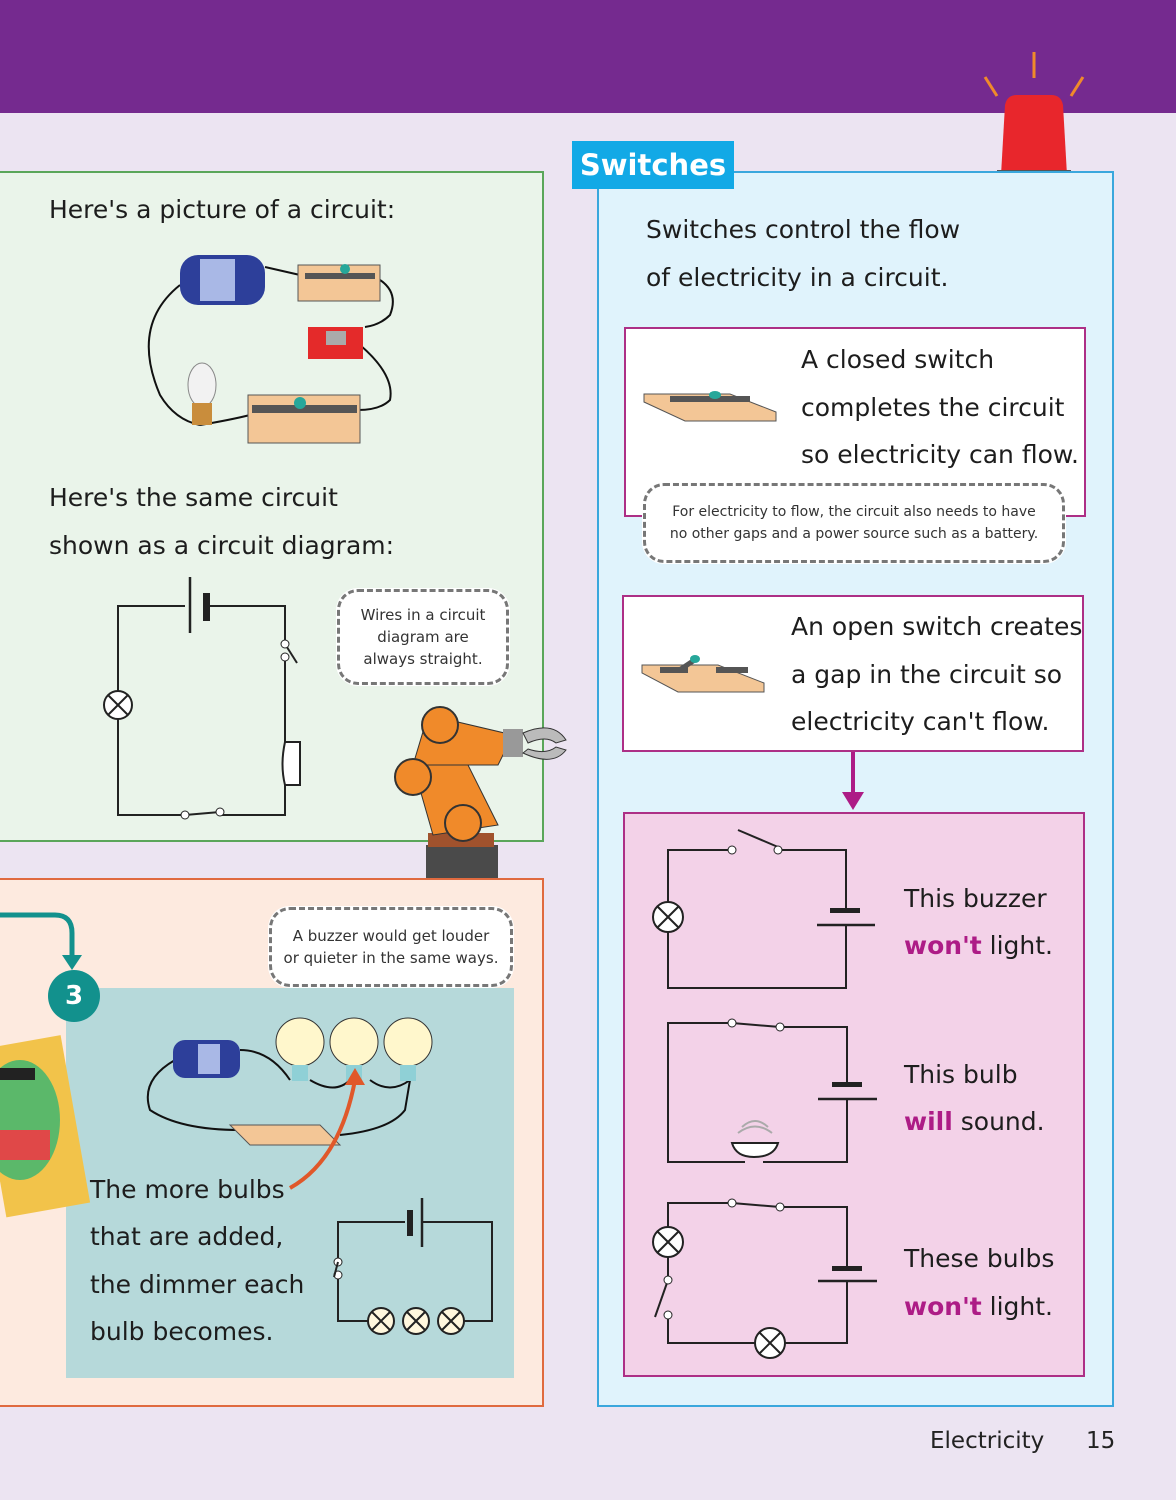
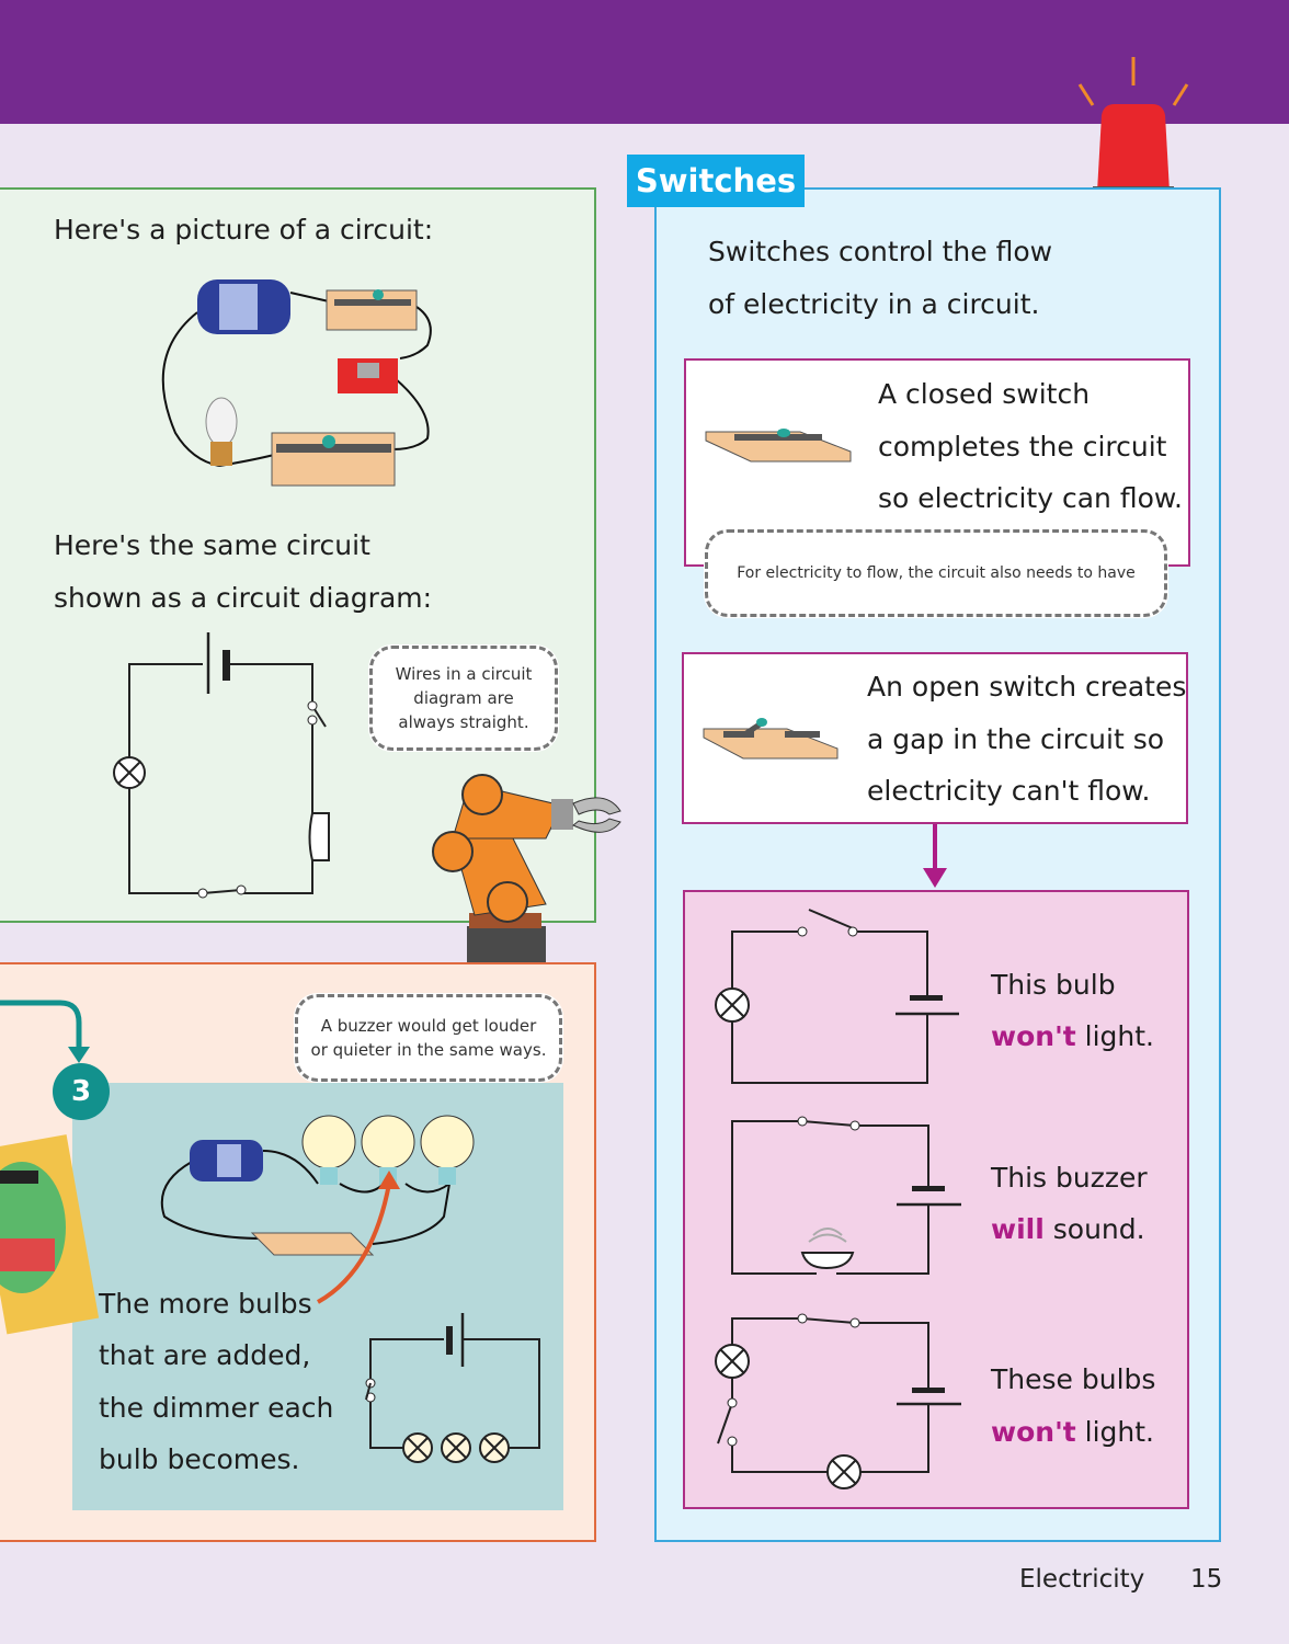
  Here's a picture of a circuit:
  Here's the same circuit
  shown as a circuit diagram:
  Wires in a circuit
  diagram are
  always straight.
  3
  A buzzer would get louder
  or quieter in the same ways.
  The more bulbs
  that are added,
  the dimmer each
  bulb becomes.
  Switches
  Switches control the flow
  of electricity in a circuit.
  A closed switch
  completes the circuit
  so electricity can flow.
  For electricity to flow, the circuit also needs to have
- no other gaps and a power source such as a battery.
  An open switch creates
  a gap in the circuit so
  electricity can't flow.
- This buzzer
+ This bulb
  won't light.
- This bulb
+ This buzzer
  will sound.
  These bulbs
  won't light.
  Electricity
  15
